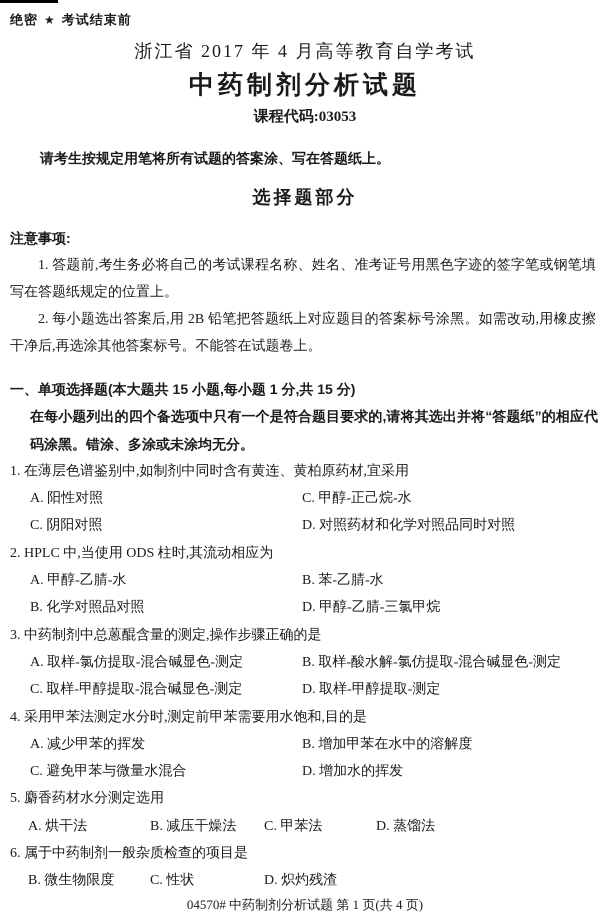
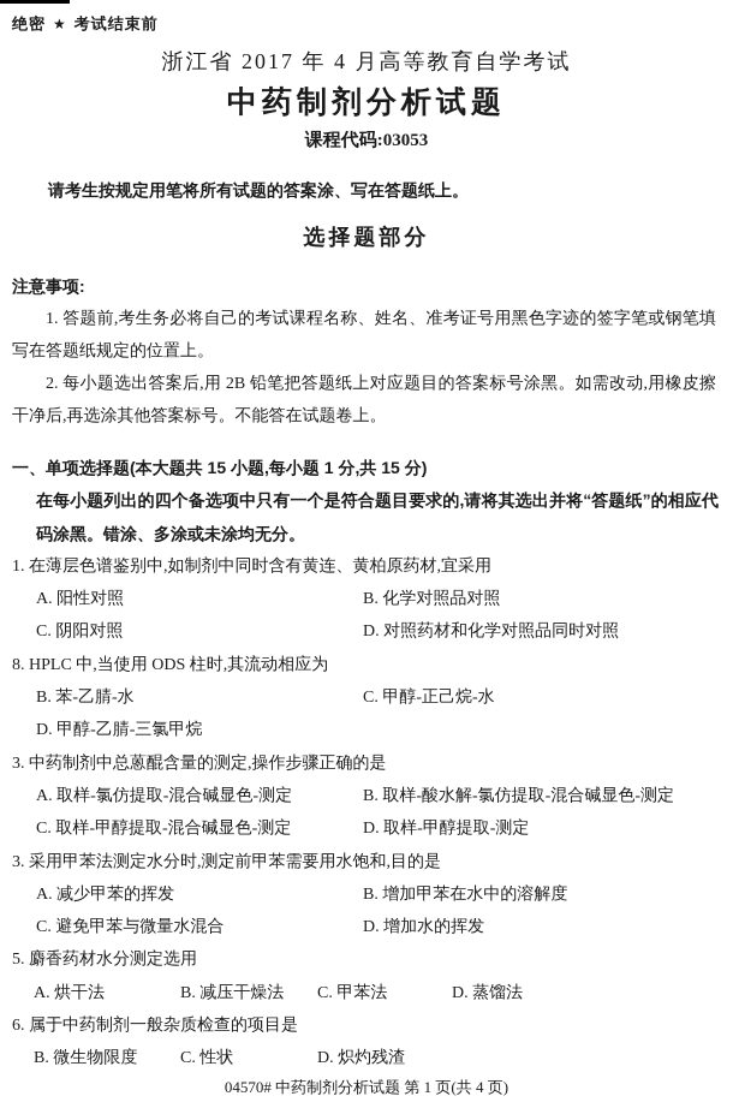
  绝密 ★ 考试结束前
  浙江省 2017 年 4 月高等教育自学考试
  中药制剂分析试题
  课程代码:03053
  请考生按规定用笔将所有试题的答案涂、写在答题纸上。
  选择题部分
  注意事项:
  1. 答题前,考生务必将自己的考试课程名称、姓名、准考证号用黑色字迹的签字笔或钢笔填写在答题纸规定的位置上。
  2. 每小题选出答案后,用 2B 铅笔把答题纸上对应题目的答案标号涂黑。如需改动,用橡皮擦干净后,再选涂其他答案标号。不能答在试题卷上。
  一、单项选择题(本大题共 15 小题,每小题 1 分,共 15 分)
  在每小题列出的四个备选项中只有一个是符合题目要求的,请将其选出并将“答题纸”的相应代码涂黑。错涂、多涂或未涂均无分。
  1. 在薄层色谱鉴别中,如制剂中同时含有黄连、黄柏原药材,宜采用
  A. 阳性对照
- C. 甲醇-正己烷-水
+ B. 化学对照品对照
  C. 阴阳对照
  D. 对照药材和化学对照品同时对照
- 2. HPLC 中,当使用 ODS 柱时,其流动相应为
+ 8. HPLC 中,当使用 ODS 柱时,其流动相应为
- A. 甲醇-乙腈-水
  B. 苯-乙腈-水
- B. 化学对照品对照
+ C. 甲醇-正己烷-水
  D. 甲醇-乙腈-三氯甲烷
  3. 中药制剂中总蒽醌含量的测定,操作步骤正确的是
  A. 取样-氯仿提取-混合碱显色-测定
  B. 取样-酸水解-氯仿提取-混合碱显色-测定
  C. 取样-甲醇提取-混合碱显色-测定
  D. 取样-甲醇提取-测定
- 4. 采用甲苯法测定水分时,测定前甲苯需要用水饱和,目的是
+ 3. 采用甲苯法测定水分时,测定前甲苯需要用水饱和,目的是
  A. 减少甲苯的挥发
  B. 增加甲苯在水中的溶解度
  C. 避免甲苯与微量水混合
  D. 增加水的挥发
  5. 麝香药材水分测定选用
  A. 烘干法
  B. 减压干燥法
  C. 甲苯法
  D. 蒸馏法
  6. 属于中药制剂一般杂质检查的项目是
  B. 微生物限度
  C. 性状
  D. 炽灼残渣
  04570# 中药制剂分析试题 第 1 页(共 4 页)
